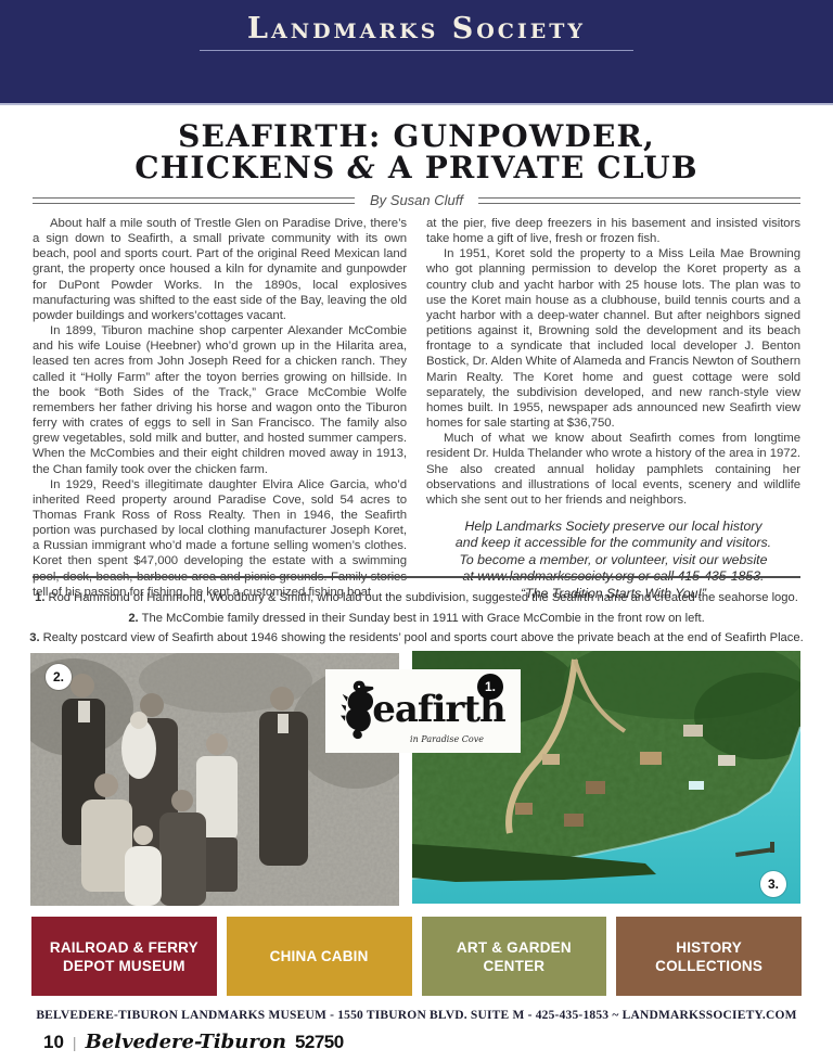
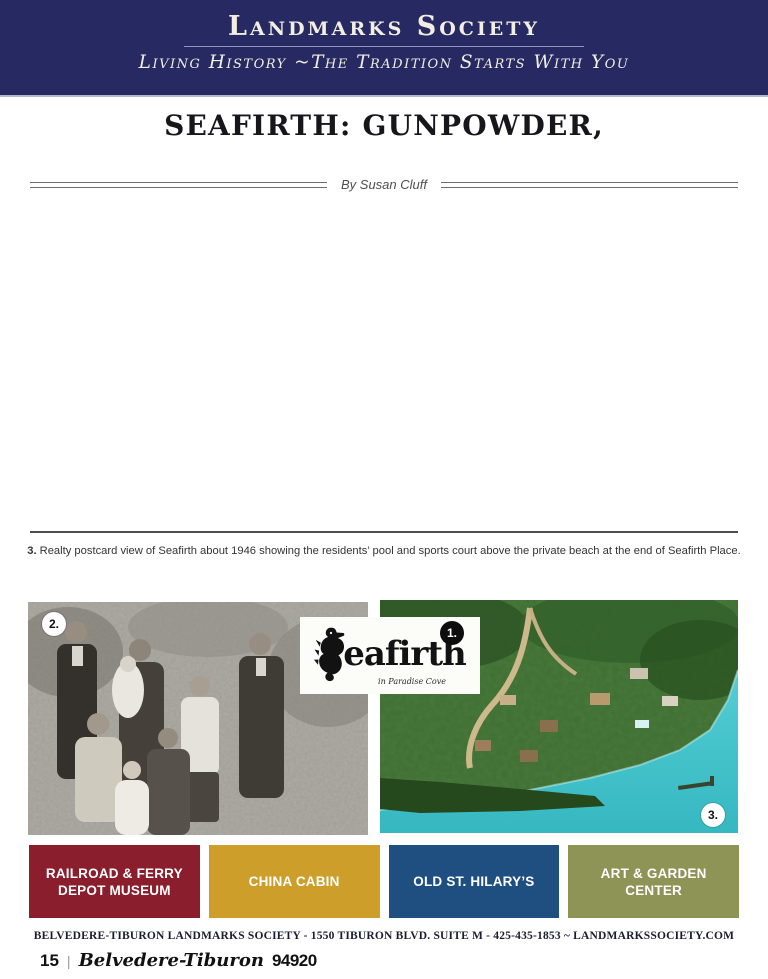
  Landmarks Society
+ Living History ~The Tradition Starts With You
  SEAFIRTH: GUNPOWDER,
- CHICKENS & A PRIVATE CLUB
  By Susan Cluff
- About half a mile south of Trestle Glen on Paradise Drive, there’s a sign down to Seafirth, a small private community with its own beach, pool and sports court. Part of the original Reed Mexican land grant, the property once housed a kiln for dynamite and gunpowder for DuPont Powder Works. In the 1890s, local explosives manufacturing was shifted to the east side of the Bay, leaving the old powder buildings and workers’cottages vacant.
- In 1899, Tiburon machine shop carpenter Alexander McCombie and his wife Louise (Heebner) who’d grown up in the Hilarita area, leased ten acres from John Joseph Reed for a chicken ranch. They called it “Holly Farm” after the toyon berries growing on hillside. In the book “Both Sides of the Track,” Grace McCombie Wolfe remembers her father driving his horse and wagon onto the Tiburon ferry with crates of eggs to sell in San Francisco. The family also grew vegetables, sold milk and butter, and hosted summer campers. When the McCombies and their eight children moved away in 1913, the Chan family took over the chicken farm.
- In 1929, Reed’s illegitimate daughter Elvira Alice Garcia, who’d inherited Reed property around Paradise Cove, sold 54 acres to Thomas Frank Ross of Ross Realty. Then in 1946, the Seafirth portion was purchased by local clothing manufacturer Joseph Koret, a Russian immigrant who’d made a fortune selling women’s clothes. Koret then spent $47,000 developing the estate with a swimming pool, dock, beach, barbecue area and picnic grounds. Family stories tell of his passion for fishing, he kept a customized fishing boat
- at the pier, five deep freezers in his basement and insisted visitors take home a gift of live, fresh or frozen fish.
- In 1951, Koret sold the property to a Miss Leila Mae Browning who got planning permission to develop the Koret property as a country club and yacht harbor with 25 house lots. The plan was to use the Koret main house as a clubhouse, build tennis courts and a yacht harbor with a deep-water channel. But after neighbors signed petitions against it, Browning sold the development and its beach frontage to a syndicate that included local developer J. Benton Bostick, Dr. Alden White of Alameda and Francis Newton of Southern Marin Realty. The Koret home and guest cottage were sold separately, the subdivision developed, and new ranch-style view homes built. In 1955, newspaper ads announced new Seafirth view homes for sale starting at $36,750.
- Much of what we know about Seafirth comes from longtime resident Dr. Hulda Thelander who wrote a history of the area in 1972. She also created annual holiday pamphlets containing her observations and illustrations of local events, scenery and wildlife which she sent out to her friends and neighbors.
- Help Landmarks Society preserve our local history
- and keep it accessible for the community and visitors.
- To become a member, or volunteer, visit our website
- at www.landmarkssociety.org or call 415-435-1853.
- “The Tradition Starts With You!”
- 1. Rod Hammond of Hammond, Woodbury & Smith, who laid out the subdivision, suggested the Seafirth name and created the seahorse logo.
- 2. The McCombie family dressed in their Sunday best in 1911 with Grace McCombie in the front row on left.
  3. Realty postcard view of Seafirth about 1946 showing the residents’ pool and sports court above the private beach at the end of Seafirth Place.
  eafirth
  in Paradise Cove
  2.
  1.
  3.
  RAILROAD & FERRY
  DEPOT MUSEUM
  CHINA CABIN
+ OLD ST. HILARY’S
  ART & GARDEN
  CENTER
- HISTORY
- COLLECTIONS
- BELVEDERE-TIBURON LANDMARKS MUSEUM - 1550 TIBURON BLVD. SUITE M - 425-435-1853 ~ LANDMARKSSOCIETY.COM
+ BELVEDERE-TIBURON LANDMARKS SOCIETY - 1550 TIBURON BLVD. SUITE M - 425-435-1853 ~ LANDMARKSSOCIETY.COM
- 10
+ 15
  |
  Belvedere-Tiburon
- 52750
+ 94920
